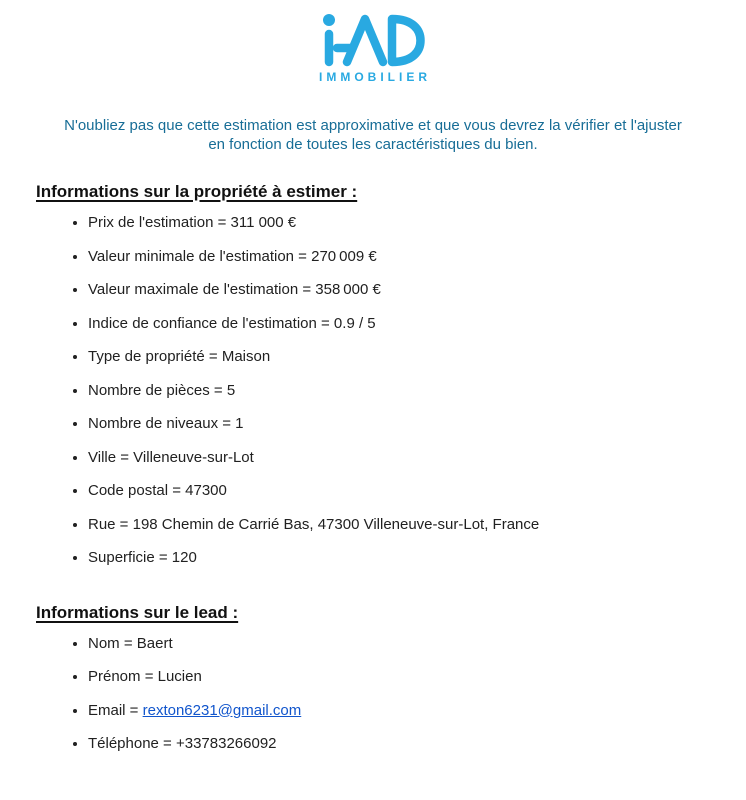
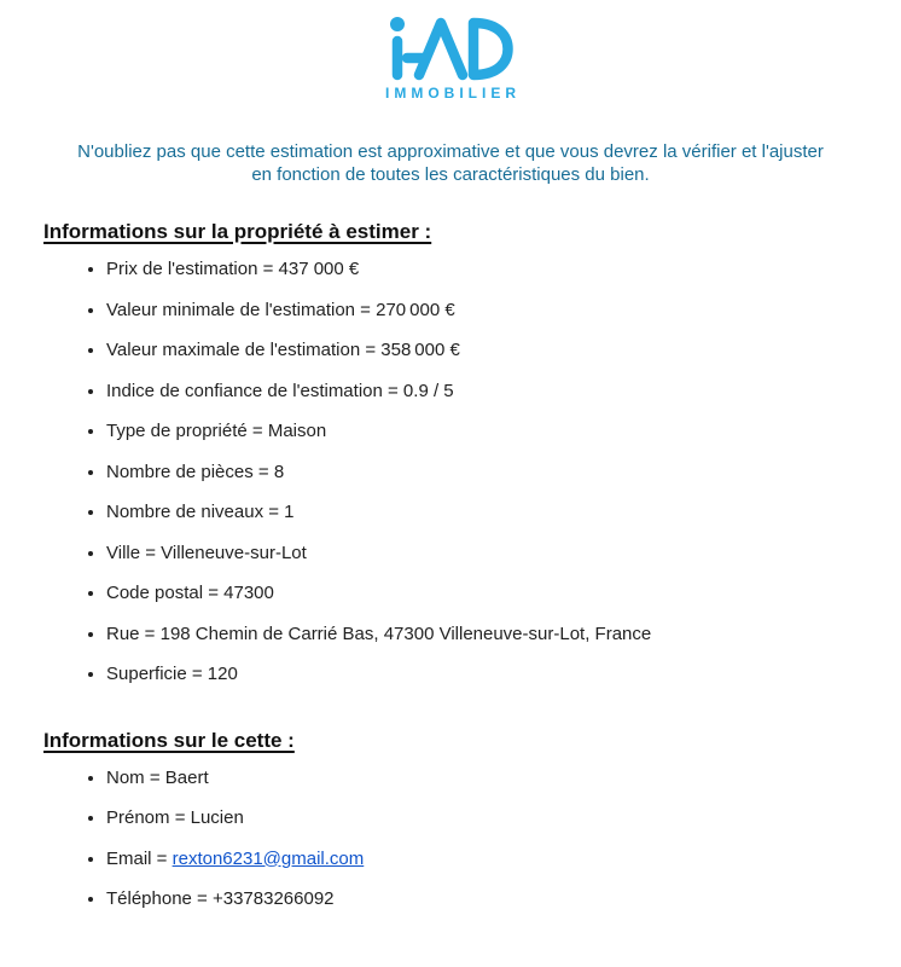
  IMMOBILIER
  N'oubliez pas que cette estimation est approximative et que vous devrez la vérifier et l'ajuster
  en fonction de toutes les caractéristiques du bien.
  Informations sur la propriété à estimer :
- Prix de l'estimation = 311 000 €
+ Prix de l'estimation = 437 000 €
- Valeur minimale de l'estimation = 270 009 €
+ Valeur minimale de l'estimation = 270 000 €
  Valeur maximale de l'estimation = 358 000 €
  Indice de confiance de l'estimation = 0.9 / 5
  Type de propriété = Maison
- Nombre de pièces = 5
+ Nombre de pièces = 8
  Nombre de niveaux = 1
  Ville = Villeneuve-sur-Lot
  Code postal = 47300
  Rue = 198 Chemin de Carrié Bas, 47300 Villeneuve-sur-Lot, France
  Superficie = 120
- Informations sur le lead :
+ Informations sur le cette :
  Nom = Baert
  Prénom = Lucien
  Email = rexton6231@gmail.com
  Téléphone = +33783266092
